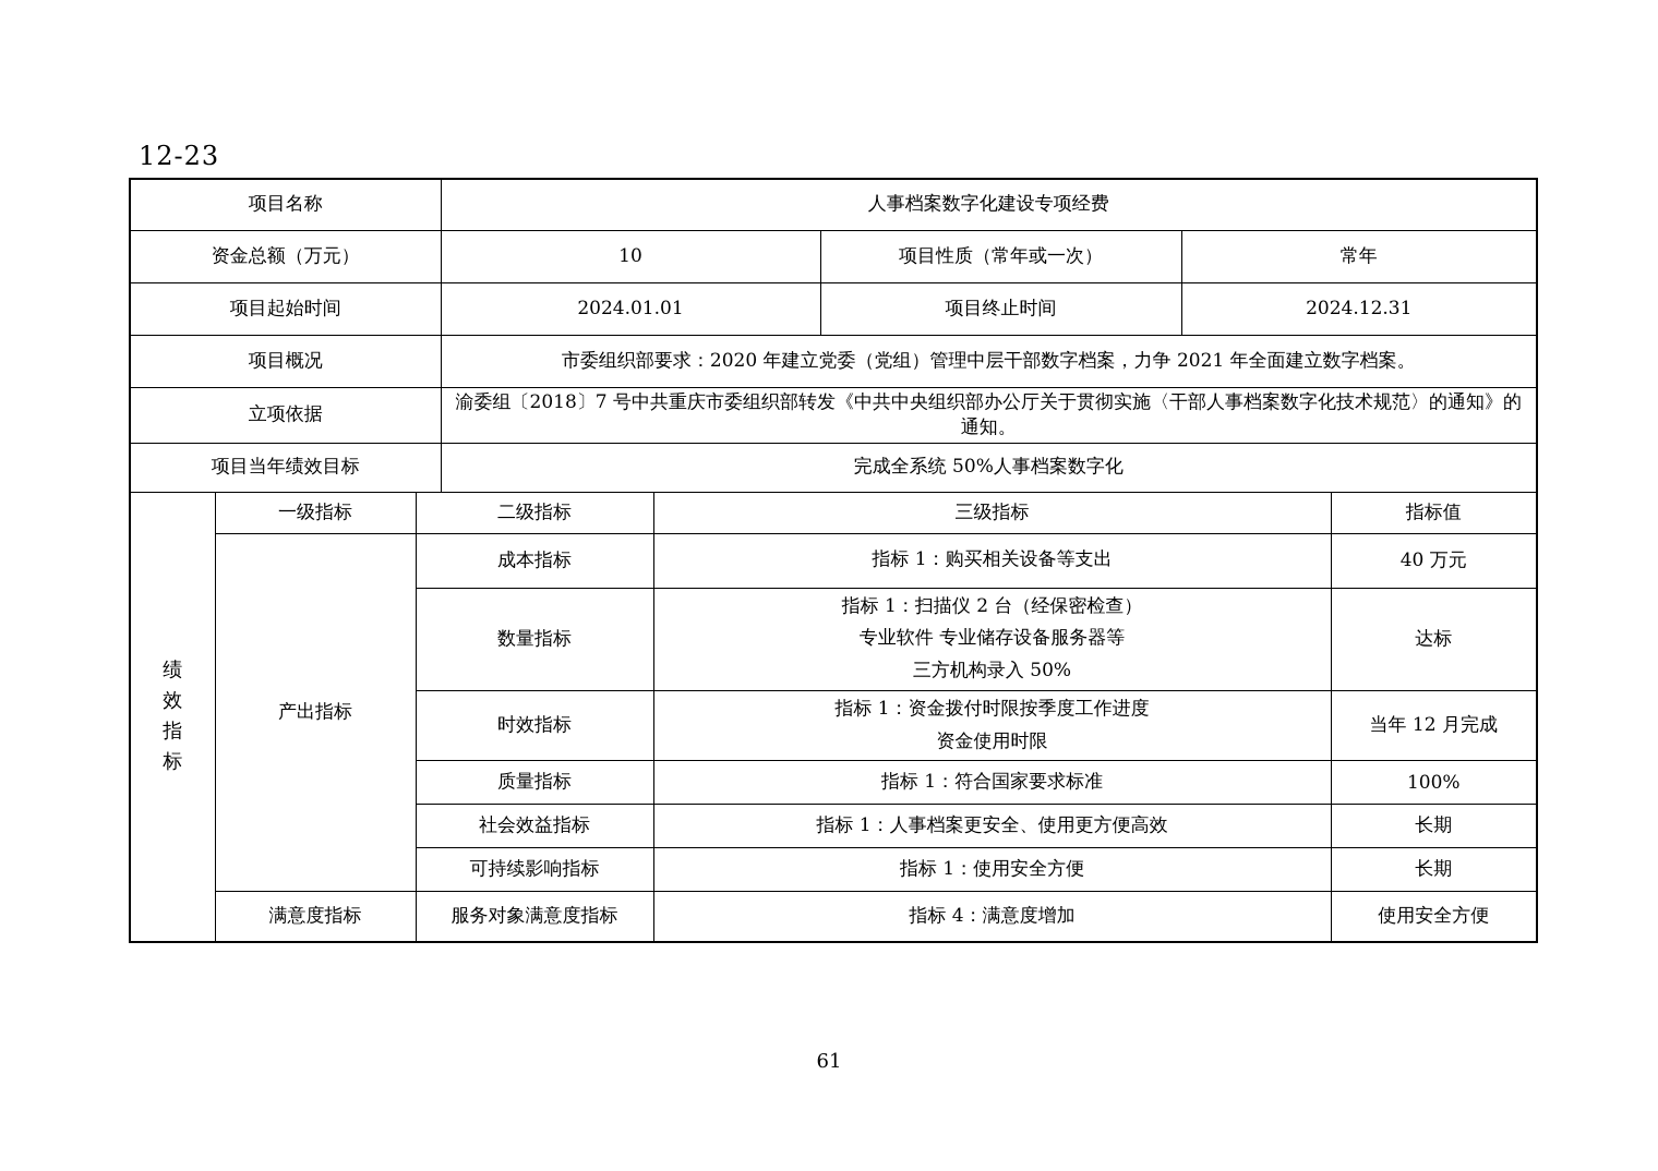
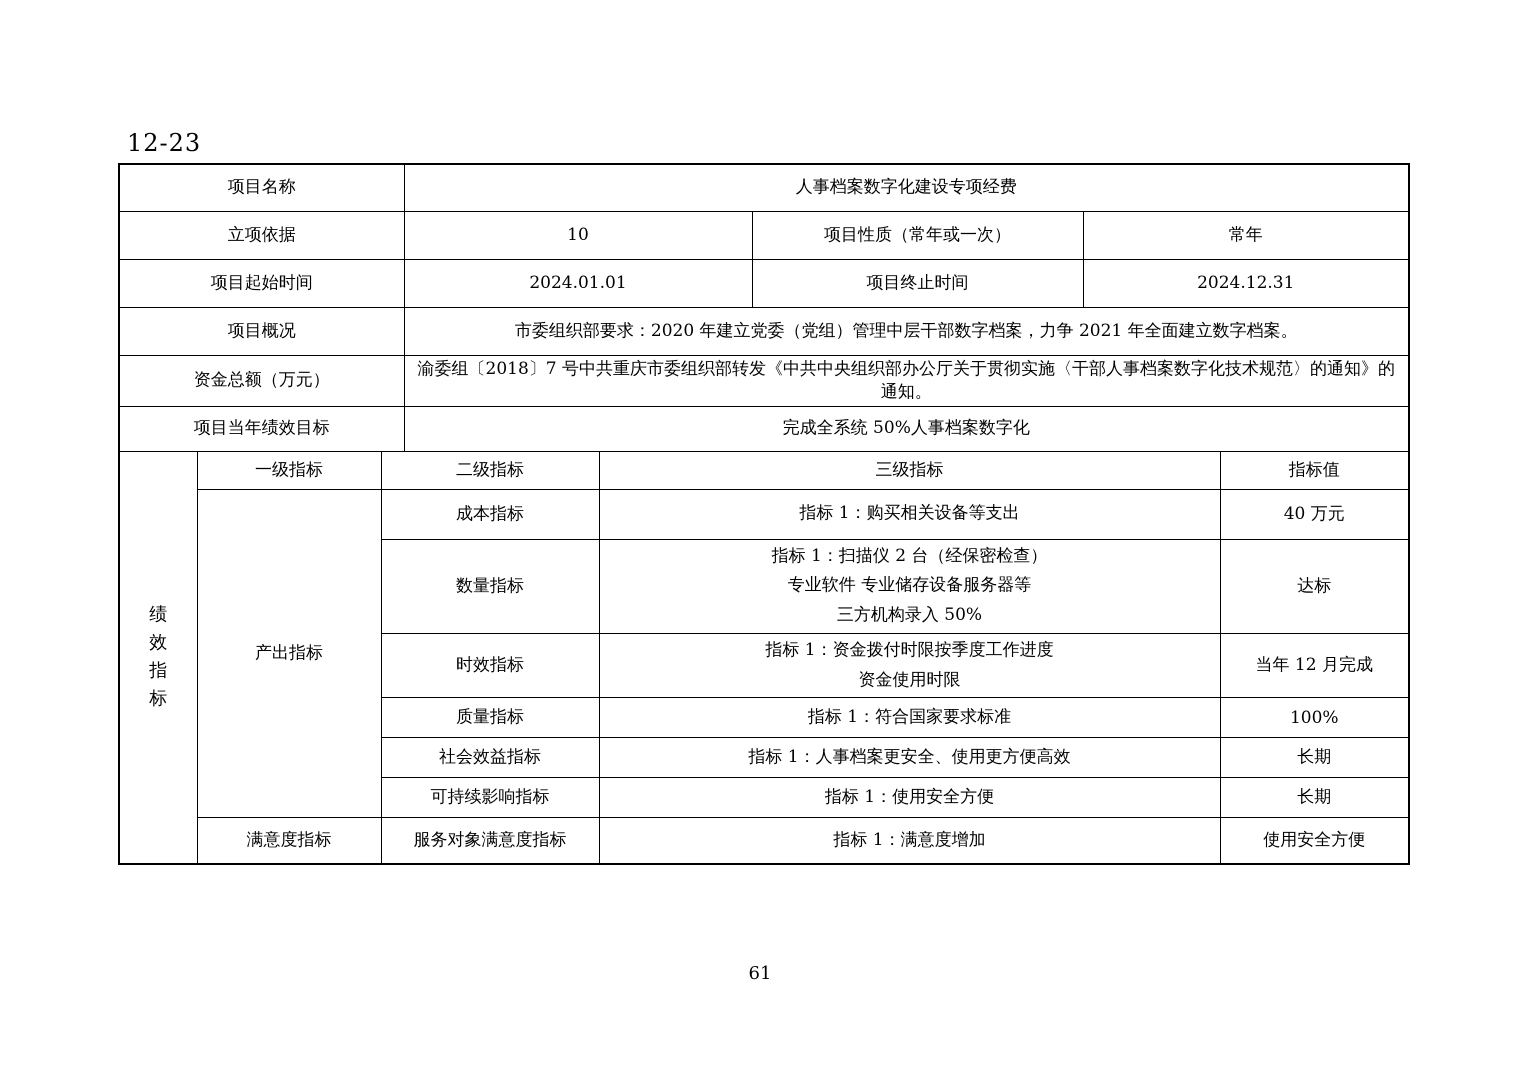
  12-23
  项目名称	人事档案数字化建设专项经费
- 资金总额（万元）	10	项目性质（常年或一次）	常年
+ 立项依据	10	项目性质（常年或一次）	常年
  项目起始时间	2024.01.01	项目终止时间	2024.12.31
  项目概况	市委组织部要求：2020 年建立党委（党组）管理中层干部数字档案，力争 2021 年全面建立数字档案。
- 立项依据	渝委组〔2018〕7 号中共重庆市委组织部转发《中共中央组织部办公厅关于贯彻实施〈干部人事档案数字化技术规范〉的通知》的通知。
+ 资金总额（万元）	渝委组〔2018〕7 号中共重庆市委组织部转发《中共中央组织部办公厅关于贯彻实施〈干部人事档案数字化技术规范〉的通知》的通知。
  项目当年绩效目标	完成全系统 50%人事档案数字化
  绩效指标	一级指标	二级指标	三级指标	指标值
  产出指标	成本指标	指标 1：购买相关设备等支出	40 万元
  数量指标	指标 1：扫描仪 2 台（经保密检查） 专业软件 专业储存设备服务器等 三方机构录入 50%	达标
  时效指标	指标 1：资金拨付时限按季度工作进度 资金使用时限	当年 12 月完成
  质量指标	指标 1：符合国家要求标准	100%
  社会效益指标	指标 1：人事档案更安全、使用更方便高效	长期
  可持续影响指标	指标 1：使用安全方便	长期
- 满意度指标	服务对象满意度指标	指标 4：满意度增加	使用安全方便
+ 满意度指标	服务对象满意度指标	指标 1：满意度增加	使用安全方便
  61
